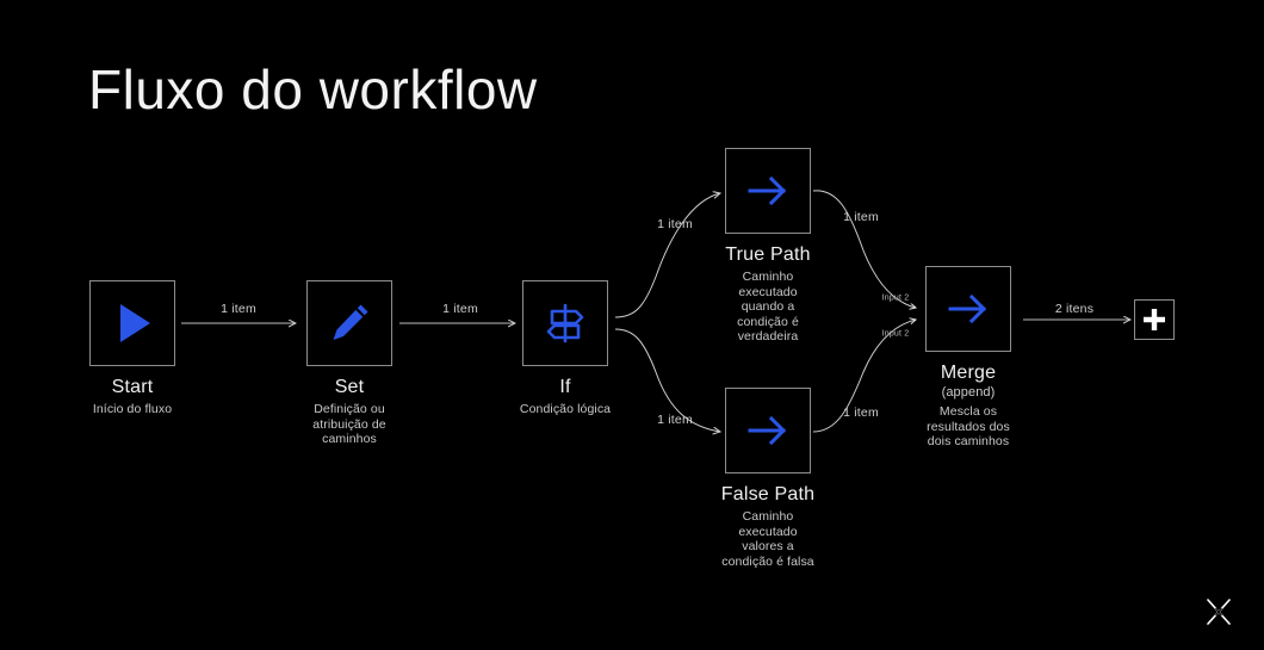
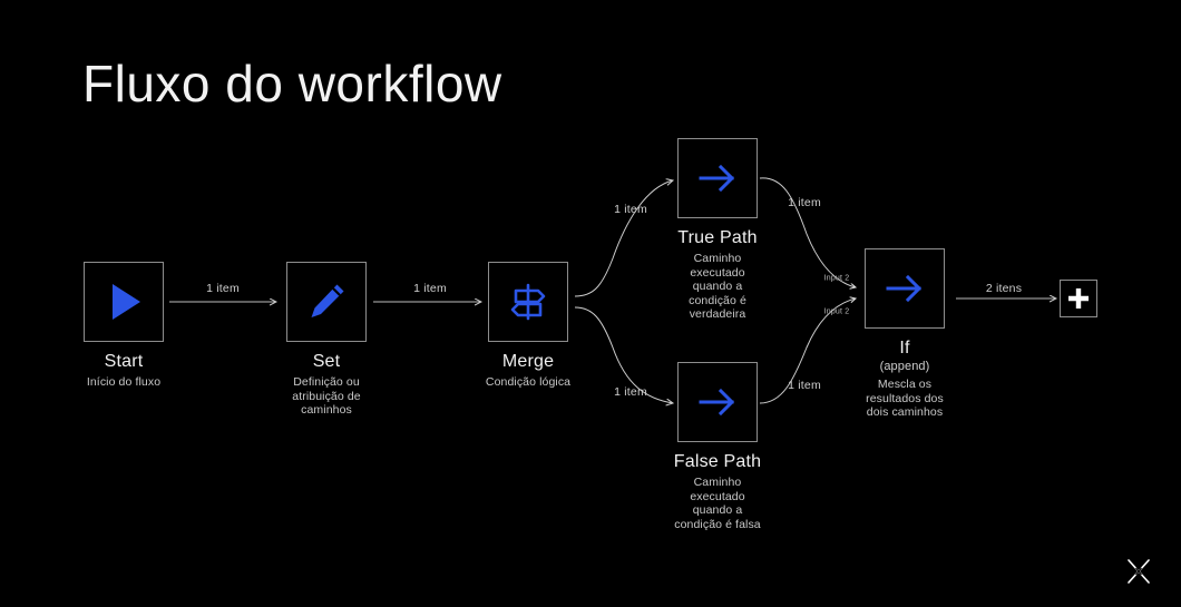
  Fluxo do workflow
  1 item
  1 item
  1 item
  1 item
  1 item
  1 item
  2 itens
  Start
  Início do fluxo
  Set
  Definição ou atribuição de caminhos
- If
+ Merge
  Condição lógica
  True Path
  Caminho executado quando a condição é verdadeira
  False Path
- Caminho executado valores a condição é falsa
+ Caminho executado quando a condição é falsa
- Merge
+ If
  (append)
  Mescla os resultados dos dois caminhos
